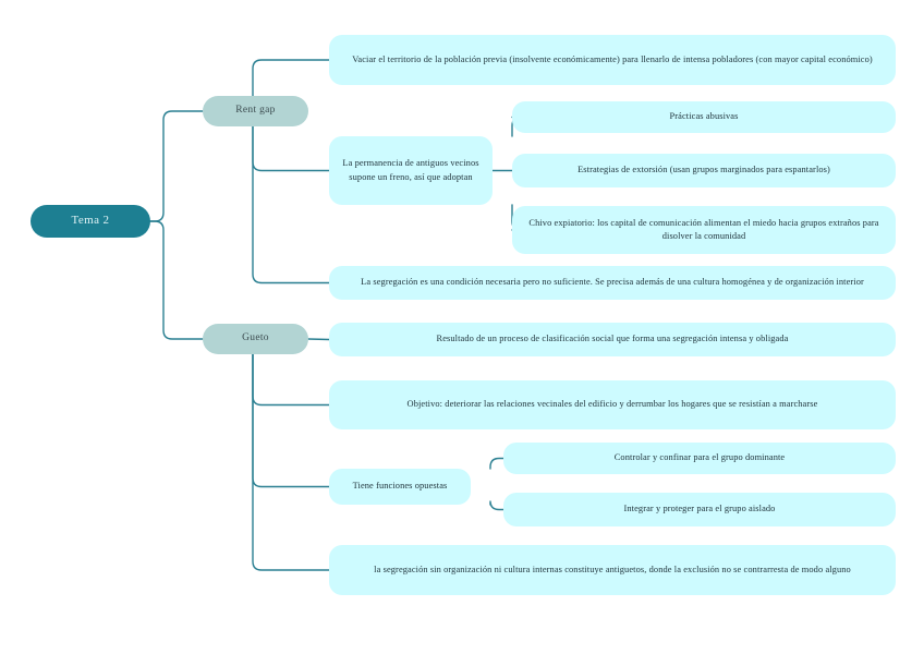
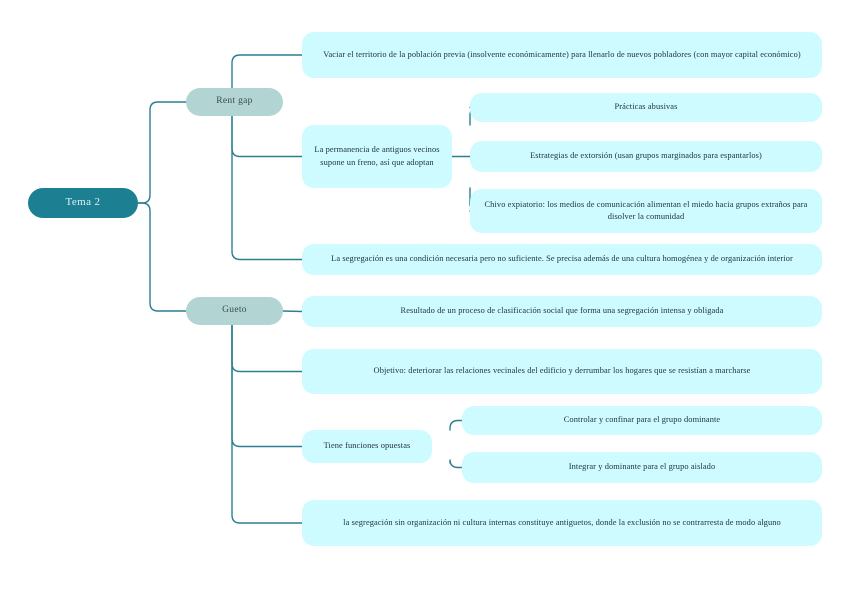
  Tema 2
  Rent gap
- Vaciar el territorio de la población previa (insolvente económicamente) para llenarlo de intensa pobladores (con mayor capital económico)
+ Vaciar el territorio de la población previa (insolvente económicamente) para llenarlo de nuevos pobladores (con mayor capital económico)
  La permanencia de antiguos vecinos supone un freno, así que adoptan
  Prácticas abusivas
  Estrategias de extorsión (usan grupos marginados para espantarlos)
- Chivo expiatorio: los capital de comunicación alimentan el miedo hacia grupos extraños para disolver la comunidad
+ Chivo expiatorio: los medios de comunicación alimentan el miedo hacia grupos extraños para disolver la comunidad
  La segregación es una condición necesaria pero no suficiente. Se precisa además de una cultura homogénea y de organización interior
  Gueto
  Resultado de un proceso de clasificación social que forma una segregación intensa y obligada
  Objetivo: deteriorar las relaciones vecinales del edificio y derrumbar los hogares que se resistían a marcharse
  Tiene funciones opuestas
  Controlar y confinar para el grupo dominante
- Integrar y proteger para el grupo aislado
+ Integrar y dominante para el grupo aislado
  la segregación sin organización ni cultura internas constituye antiguetos, donde la exclusión no se contrarresta de modo alguno
